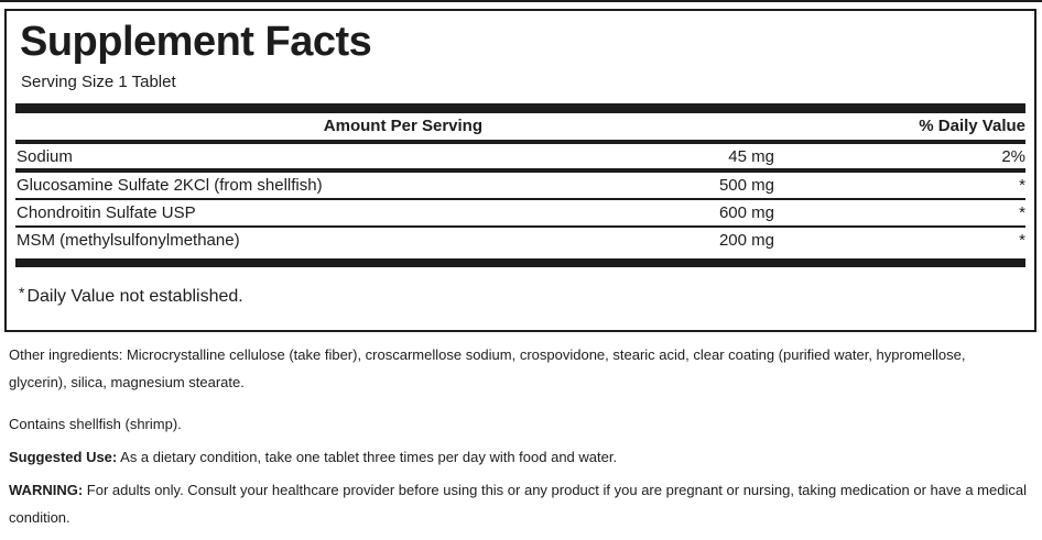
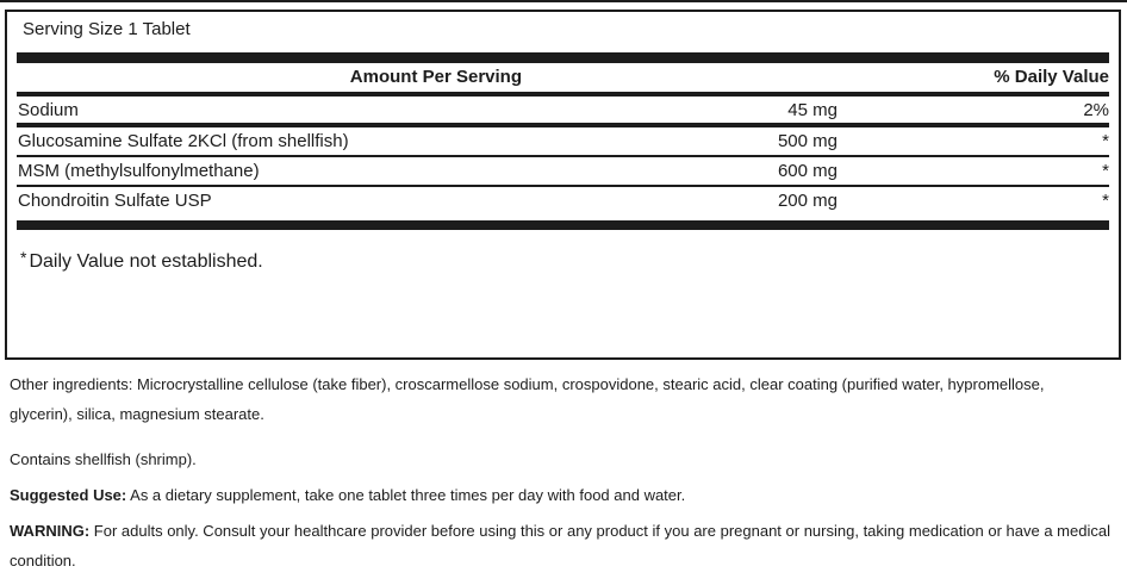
- Supplement Facts
  Serving Size 1 Tablet
  Amount Per Serving
  % Daily Value
  Sodium
  45 mg
  2%
  Glucosamine Sulfate 2KCl (from shellfish)
  500 mg
  *
- Chondroitin Sulfate USP
+ MSM (methylsulfonylmethane)
  600 mg
  *
- MSM (methylsulfonylmethane)
+ Chondroitin Sulfate USP
  200 mg
  *
  * Daily Value not established.
  Other ingredients: Microcrystalline cellulose (take fiber), croscarmellose sodium, crospovidone, stearic acid, clear coating (purified water, hypromellose, glycerin), silica, magnesium stearate.
  Contains shellfish (shrimp).
- Suggested Use: As a dietary condition, take one tablet three times per day with food and water.
+ Suggested Use: As a dietary supplement, take one tablet three times per day with food and water.
  WARNING: For adults only. Consult your healthcare provider before using this or any product if you are pregnant or nursing, taking medication or have a medical condition.
